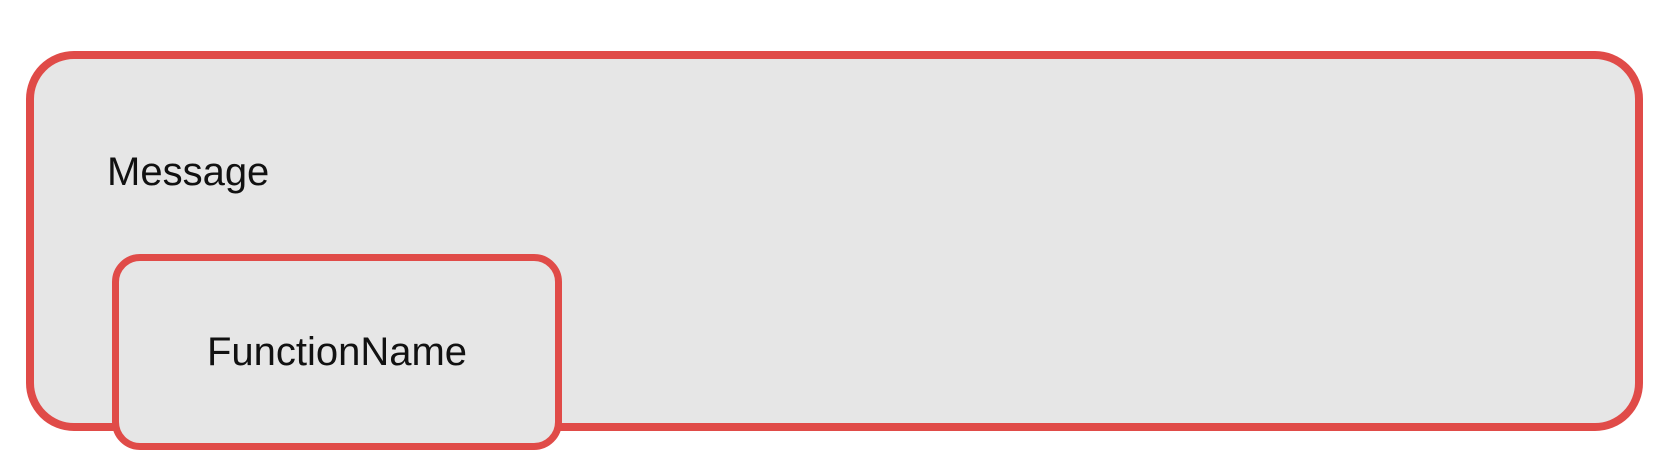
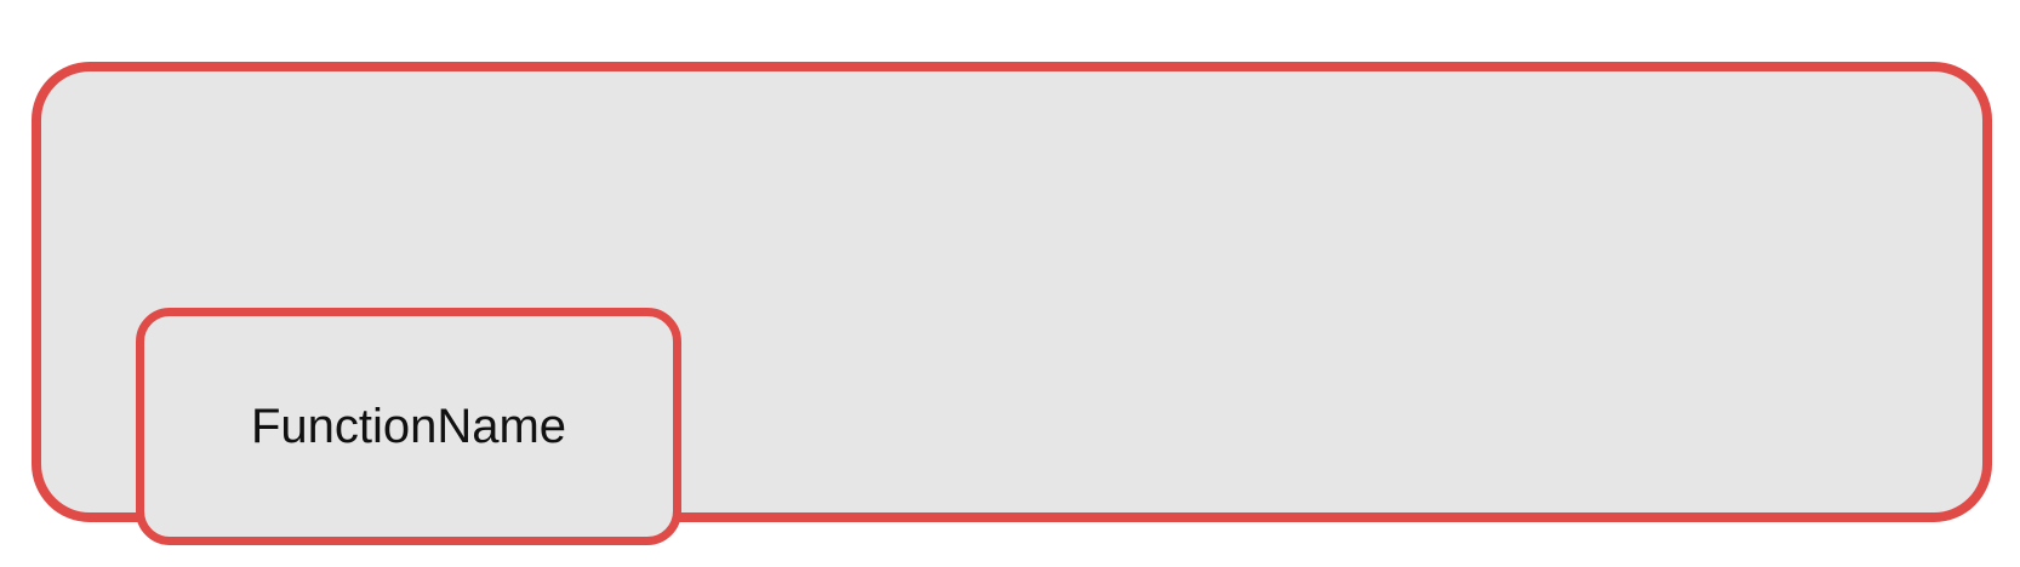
- Message
  FunctionName
